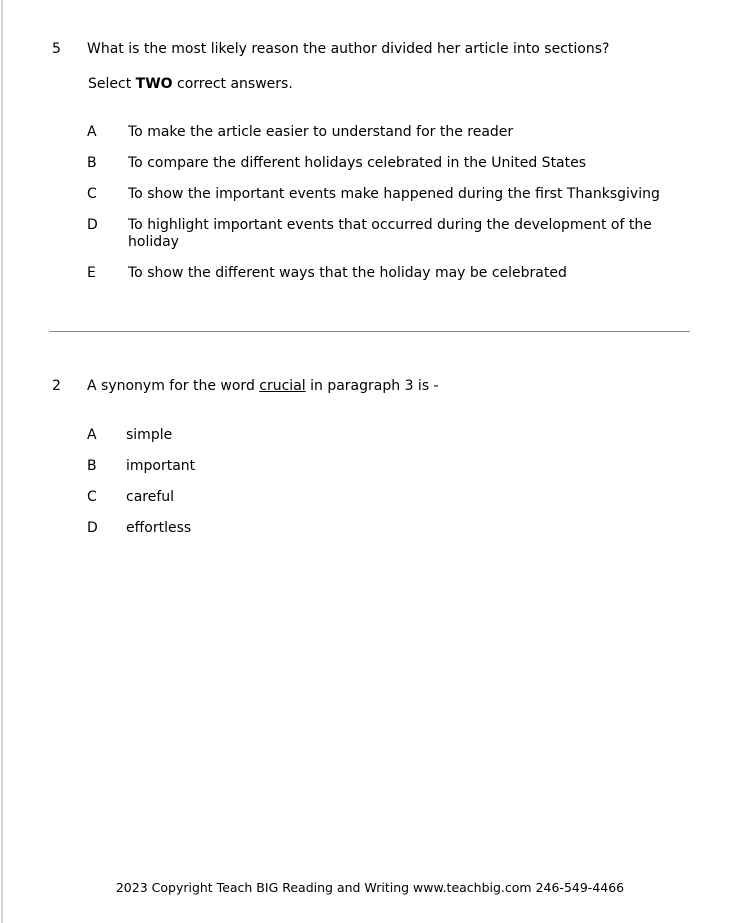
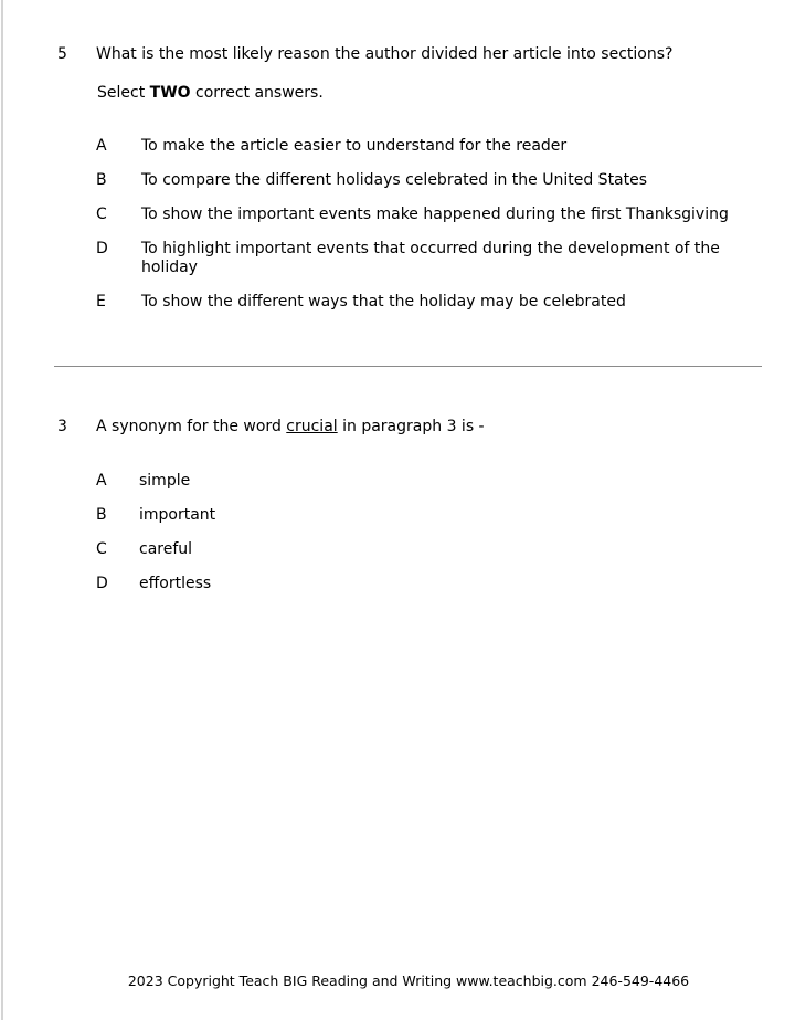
  5
  What is the most likely reason the author divided her article into sections?
  Select TWO correct answers.
  A
  To make the article easier to understand for the reader
  B
  To compare the different holidays celebrated in the United States
  C
  To show the important events make happened during the first Thanksgiving
  D
  To highlight important events that occurred during the development of the holiday
  E
  To show the different ways that the holiday may be celebrated
- 2
+ 3
  A synonym for the word crucial in paragraph 3 is -
  A
  simple
  B
  important
  C
  careful
  D
  effortless
  2023 Copyright Teach BIG Reading and Writing www.teachbig.com 246-549-4466
